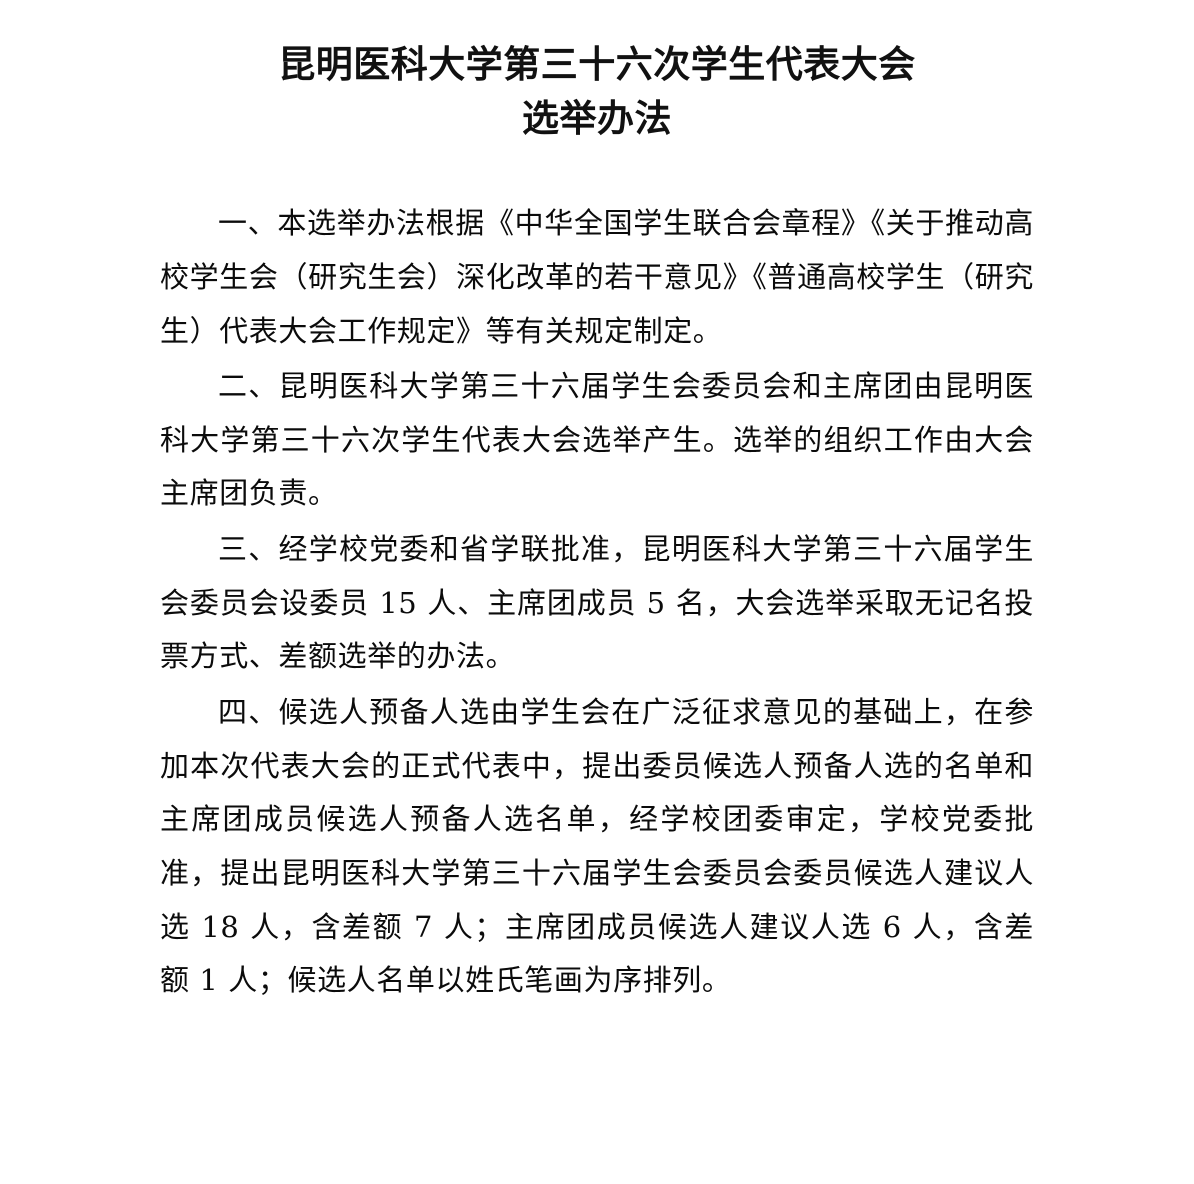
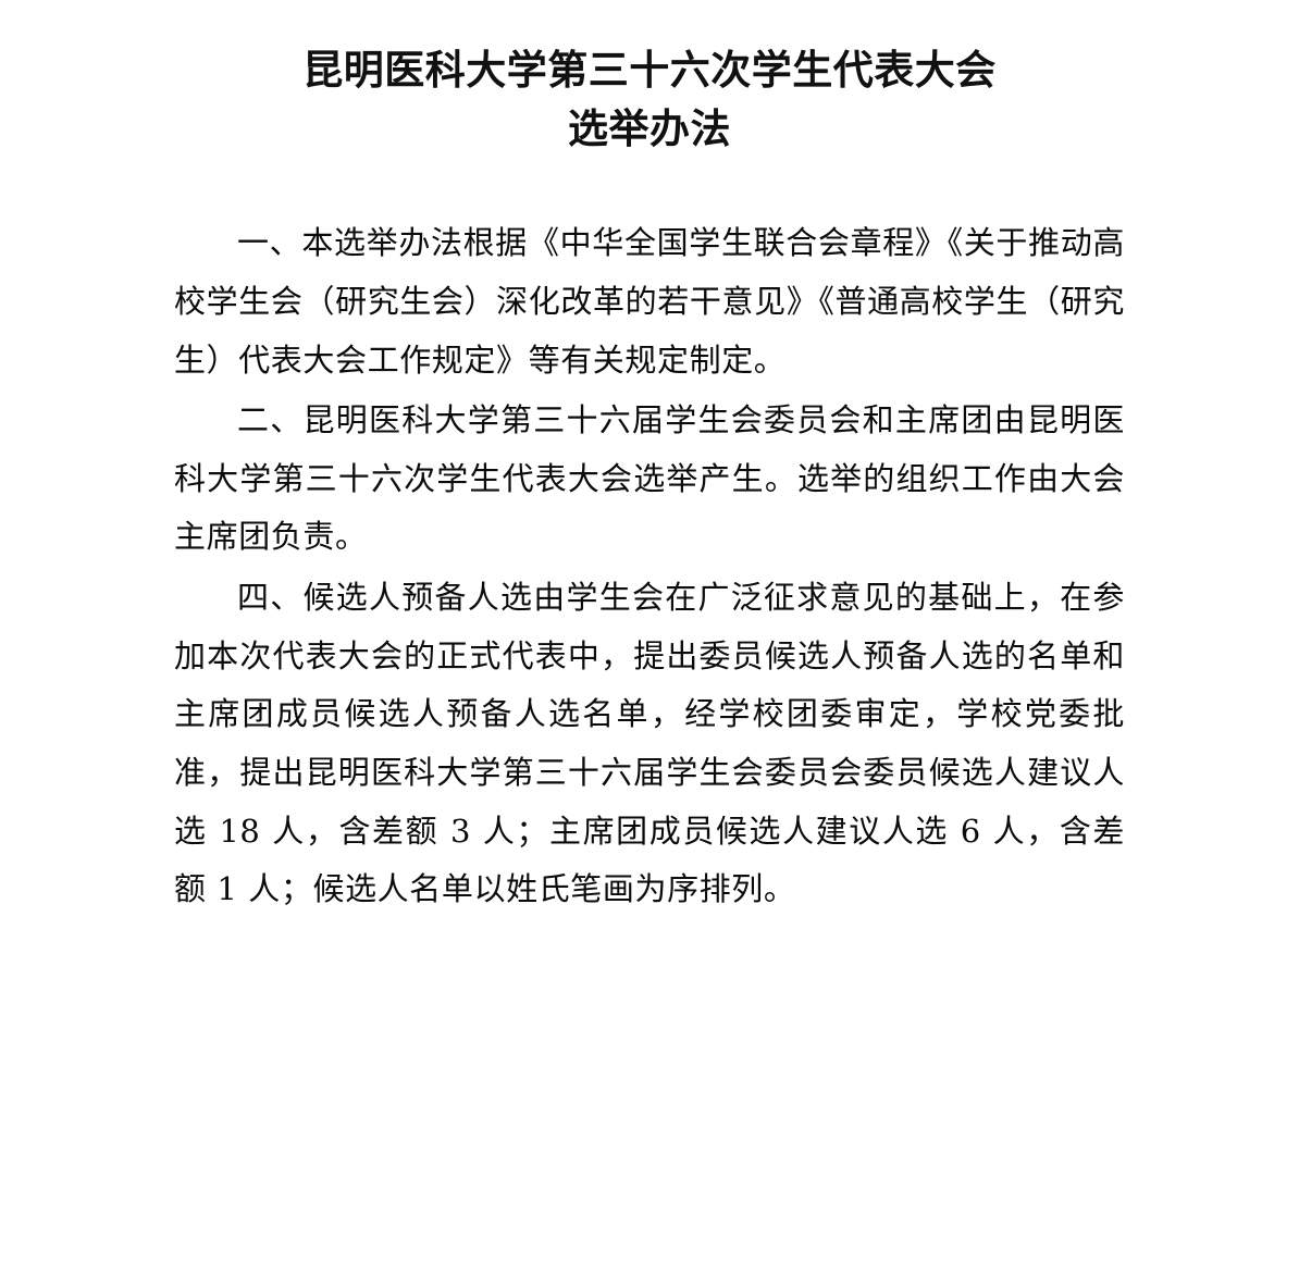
  昆明医科大学第三十六次学生代表大会
  选举办法
  一、本选举办法根据《中华全国学生联合会章程》《关于推动高校学生会（研究生会）深化改革的若干意见》《普通高校学生（研究生）代表大会工作规定》等有关规定制定。
  二、昆明医科大学第三十六届学生会委员会和主席团由昆明医科大学第三十六次学生代表大会选举产生。选举的组织工作由大会主席团负责。
- 三、经学校党委和省学联批准，昆明医科大学第三十六届学生会委员会设委员 15 人、主席团成员 5 名，大会选举采取无记名投票方式、差额选举的办法。
- 四、候选人预备人选由学生会在广泛征求意见的基础上，在参加本次代表大会的正式代表中，提出委员候选人预备人选的名单和主席团成员候选人预备人选名单，经学校团委审定，学校党委批准，提出昆明医科大学第三十六届学生会委员会委员候选人建议人选 18 人，含差额 7 人；主席团成员候选人建议人选 6 人，含差额 1 人；候选人名单以姓氏笔画为序排列。
+ 四、候选人预备人选由学生会在广泛征求意见的基础上，在参加本次代表大会的正式代表中，提出委员候选人预备人选的名单和主席团成员候选人预备人选名单，经学校团委审定，学校党委批准，提出昆明医科大学第三十六届学生会委员会委员候选人建议人选 18 人，含差额 3 人；主席团成员候选人建议人选 6 人，含差额 1 人；候选人名单以姓氏笔画为序排列。
